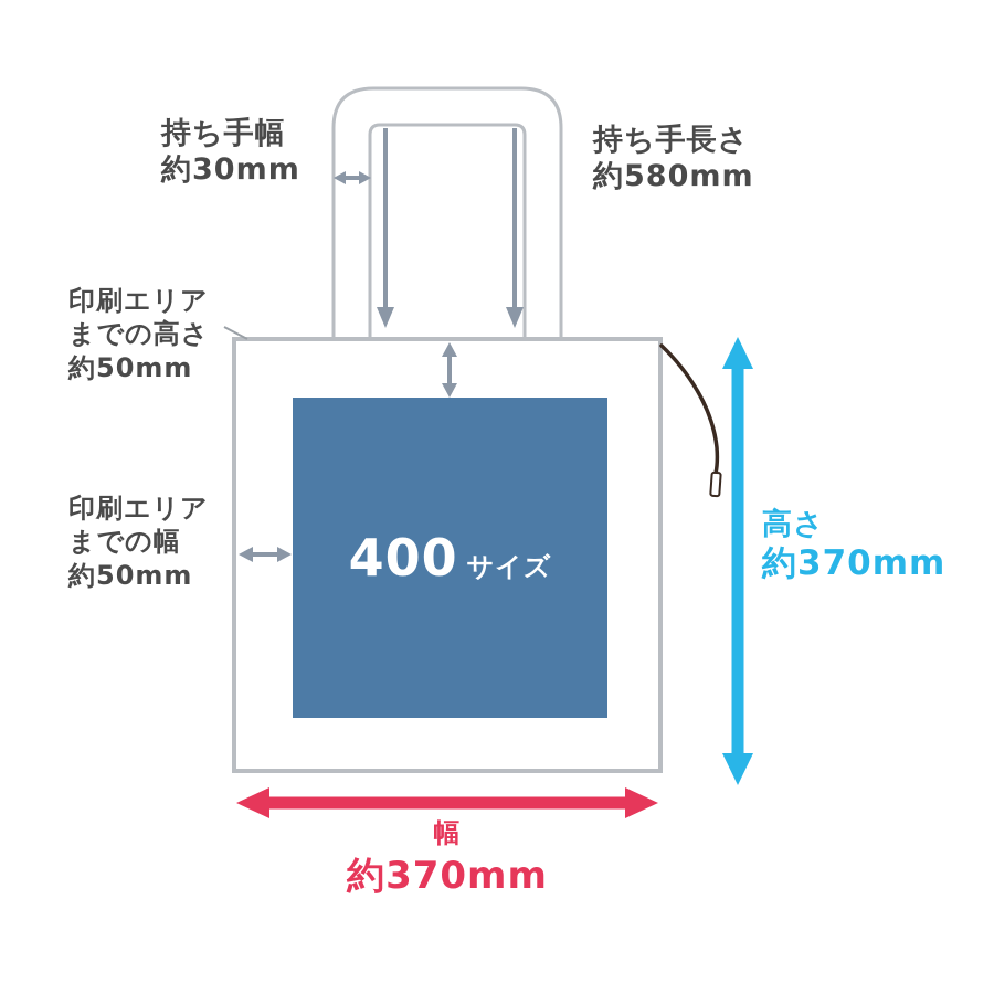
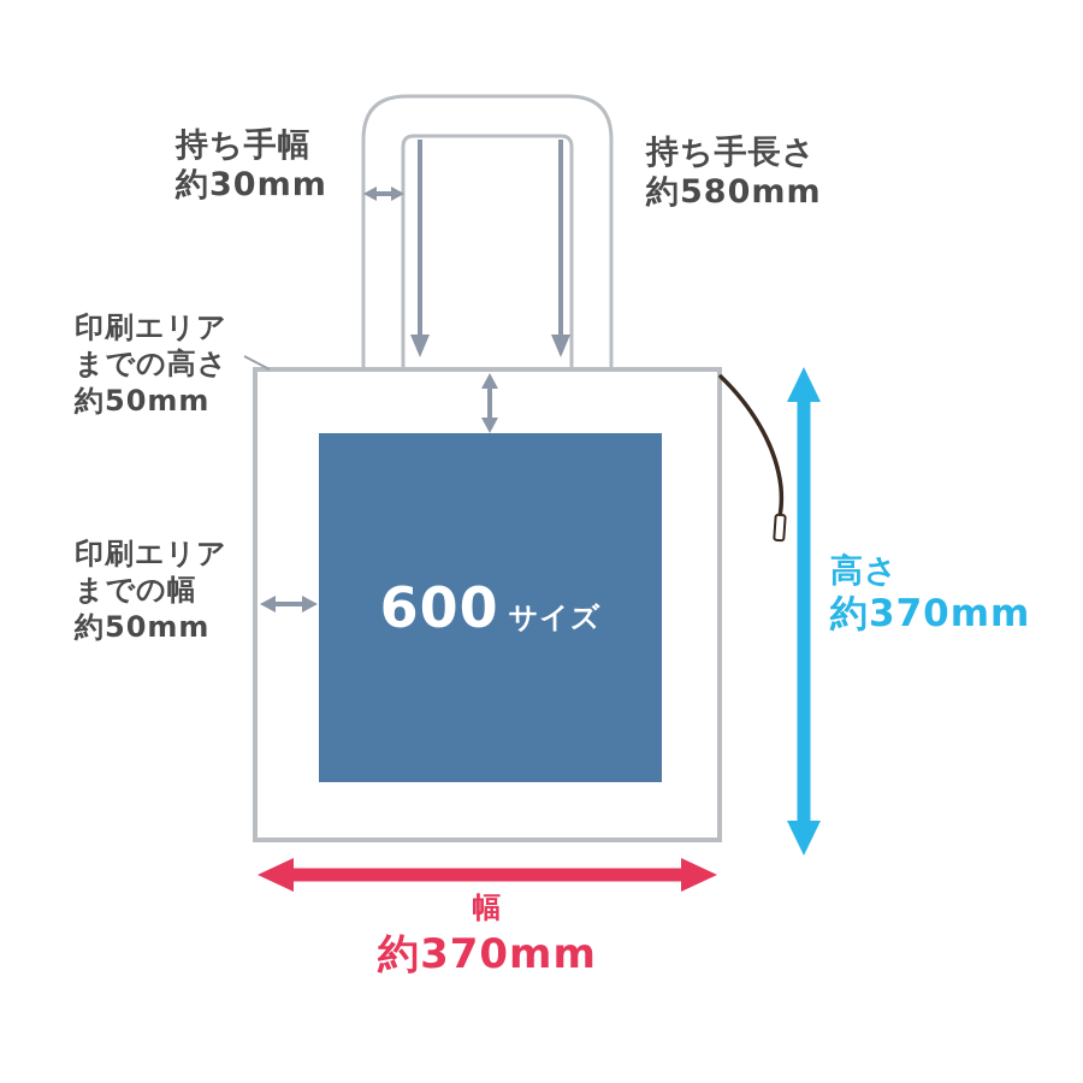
- 400
+ 600
  サイズ
  持ち手幅
  約30mm
  持ち手長さ
  約580mm
  印刷エリア
  までの高さ
  約50mm
  印刷エリア
  までの幅
  約50mm
  高さ
  約370mm
  幅
  約370mm
